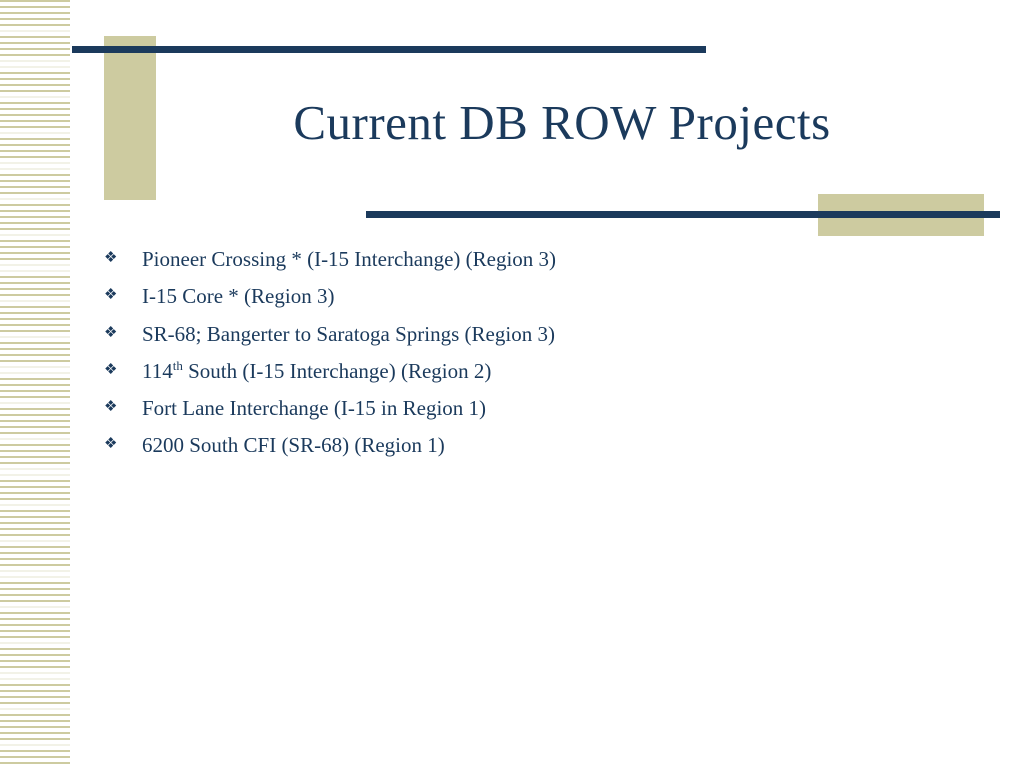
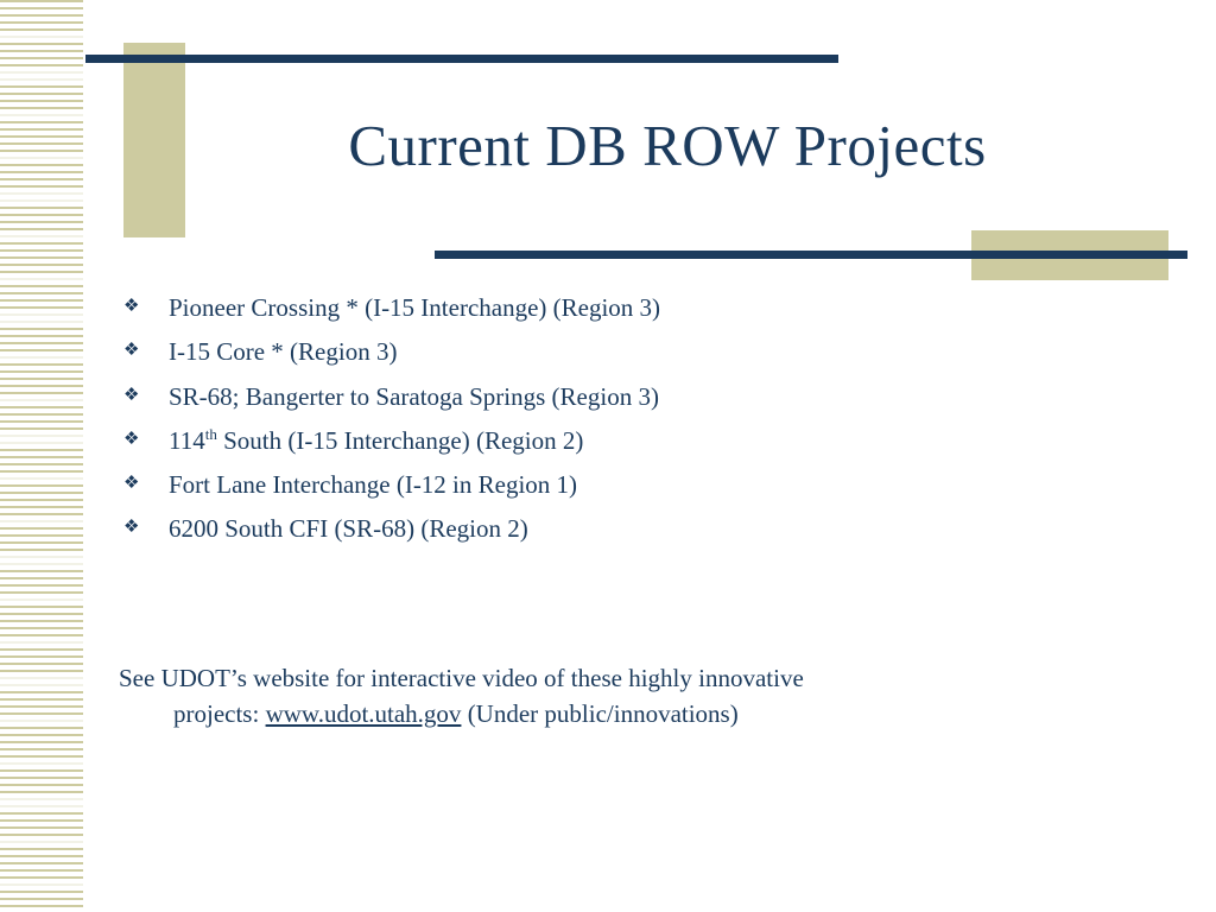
  Current DB ROW Projects
  ❖
  Pioneer Crossing * (I-15 Interchange) (Region 3)
  ❖
  I-15 Core * (Region 3)
  ❖
  SR-68; Bangerter to Saratoga Springs (Region 3)
  ❖
  114th South (I-15 Interchange) (Region 2)
  ❖
- Fort Lane Interchange (I-15 in Region 1)
+ Fort Lane Interchange (I-12 in Region 1)
  ❖
- 6200 South CFI (SR-68) (Region 1)
+ 6200 South CFI (SR-68) (Region 2)
+ See UDOT’s website for interactive video of these highly innovative
+ projects: www.udot.utah.gov (Under public/innovations)
